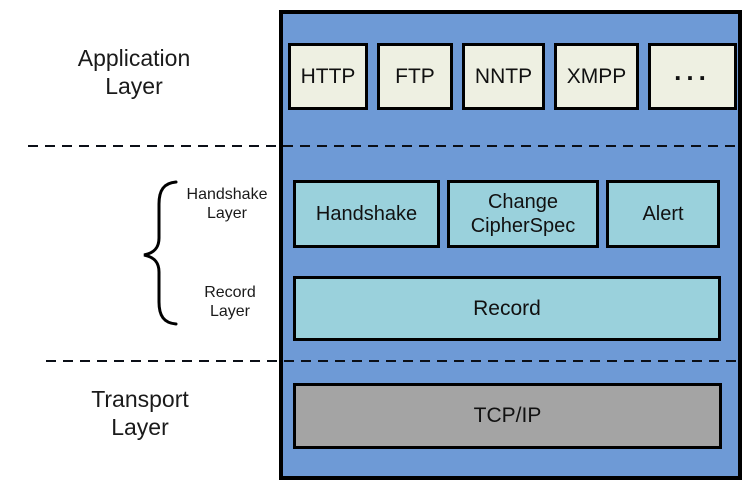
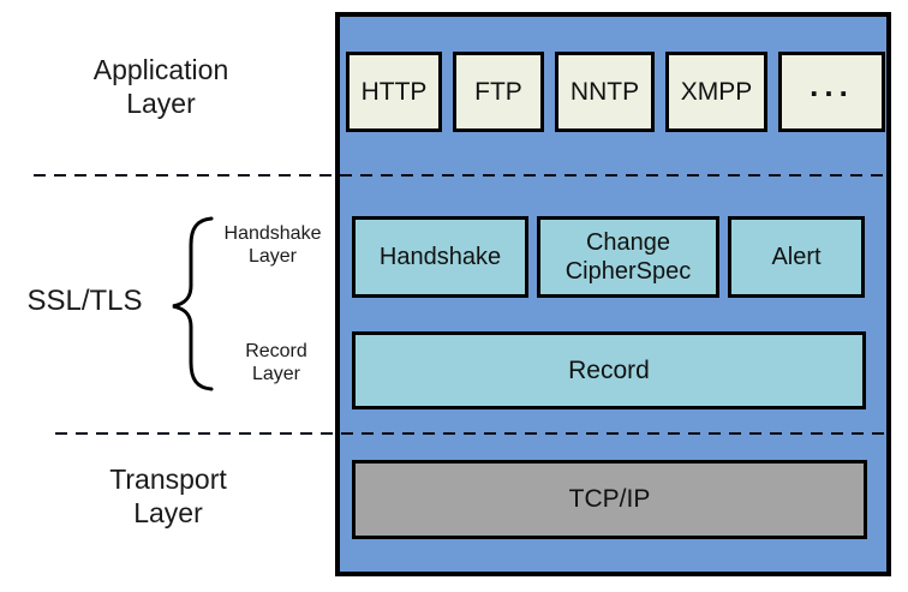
  Application
  Layer
  Handshake
  Layer
+ SSL/TLS
  Record
  Layer
  Transport
  Layer
  HTTP
  FTP
  NNTP
  XMPP
  ...
  Handshake
  Change
  CipherSpec
  Alert
  Record
  TCP/IP
